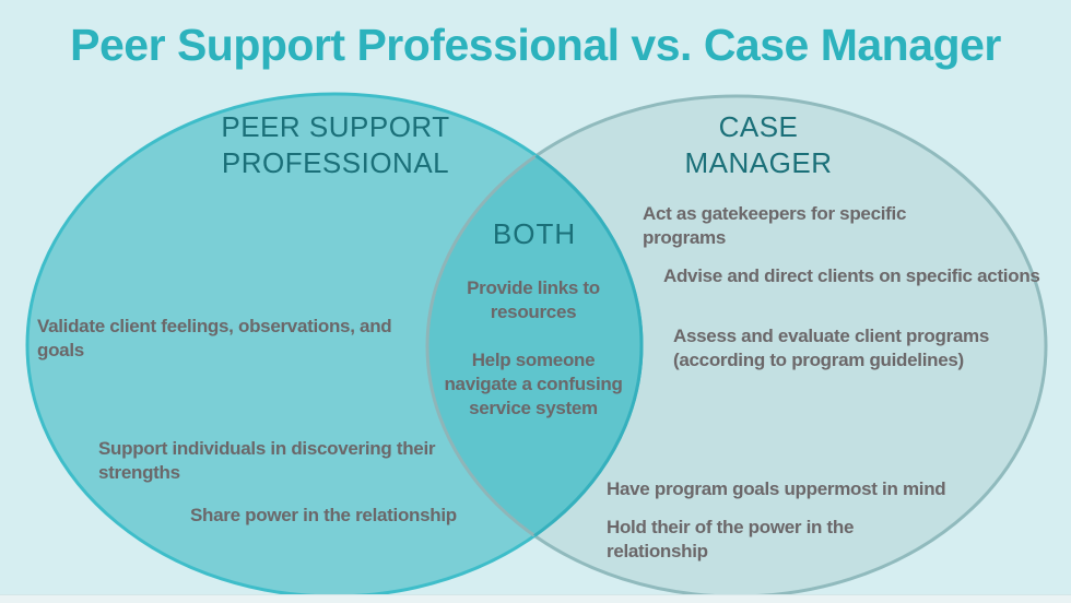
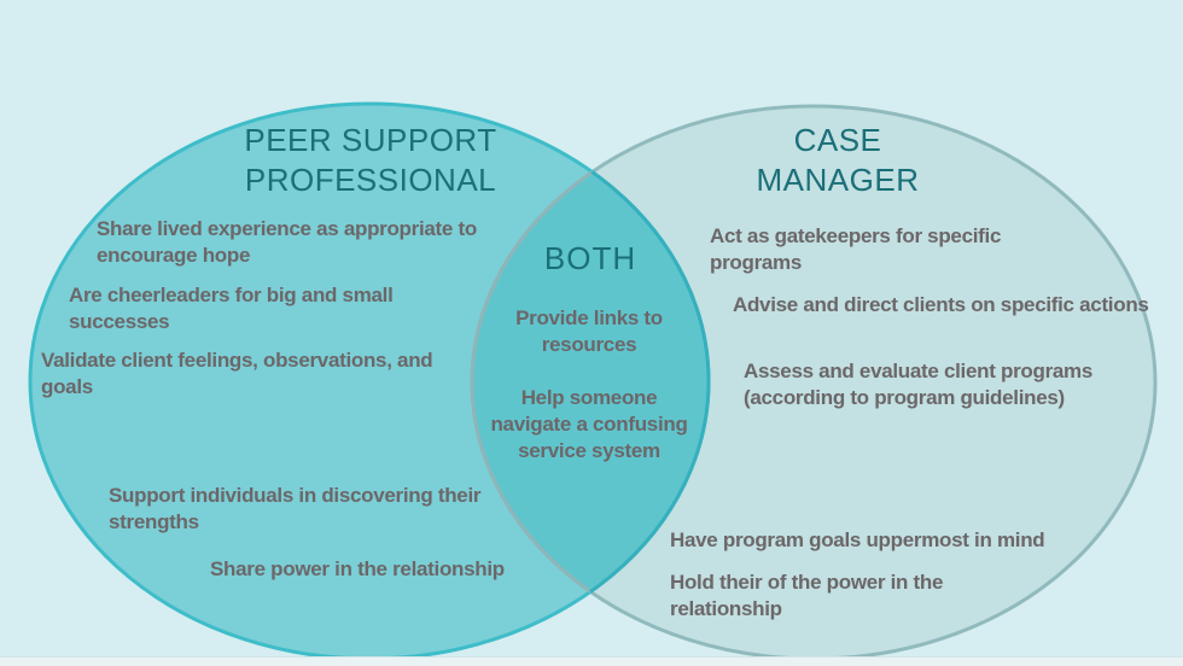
- Peer Support Professional vs. Case Manager
  PEER SUPPORT
  PROFESSIONAL
  CASE
  MANAGER
  BOTH
+ Share lived experience as appropriate to encourage hope
+ Are cheerleaders for big and small successes
  Validate client feelings, observations, and goals
  Support individuals in discovering their strengths
  Share power in the relationship
  Provide links to resources
  Help someone navigate a confusing service system
  Act as gatekeepers for specific programs
  Advise and direct clients on specific actions
  Assess and evaluate client programs (according to program guidelines)
  Have program goals uppermost in mind
  Hold their of the power in the relationship
